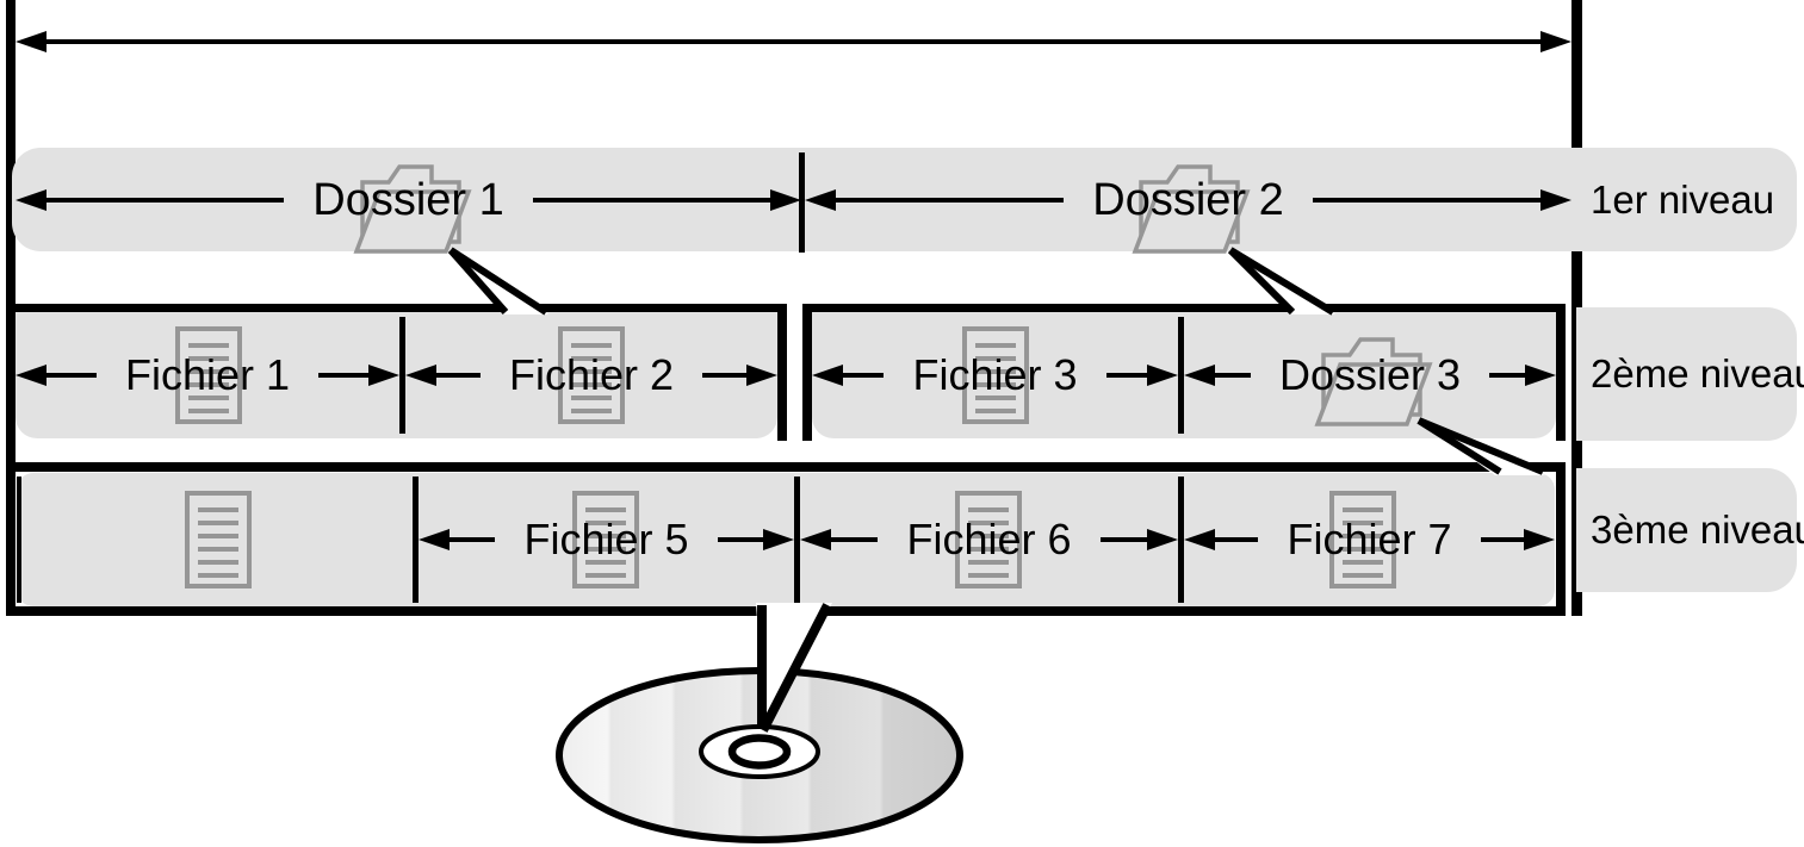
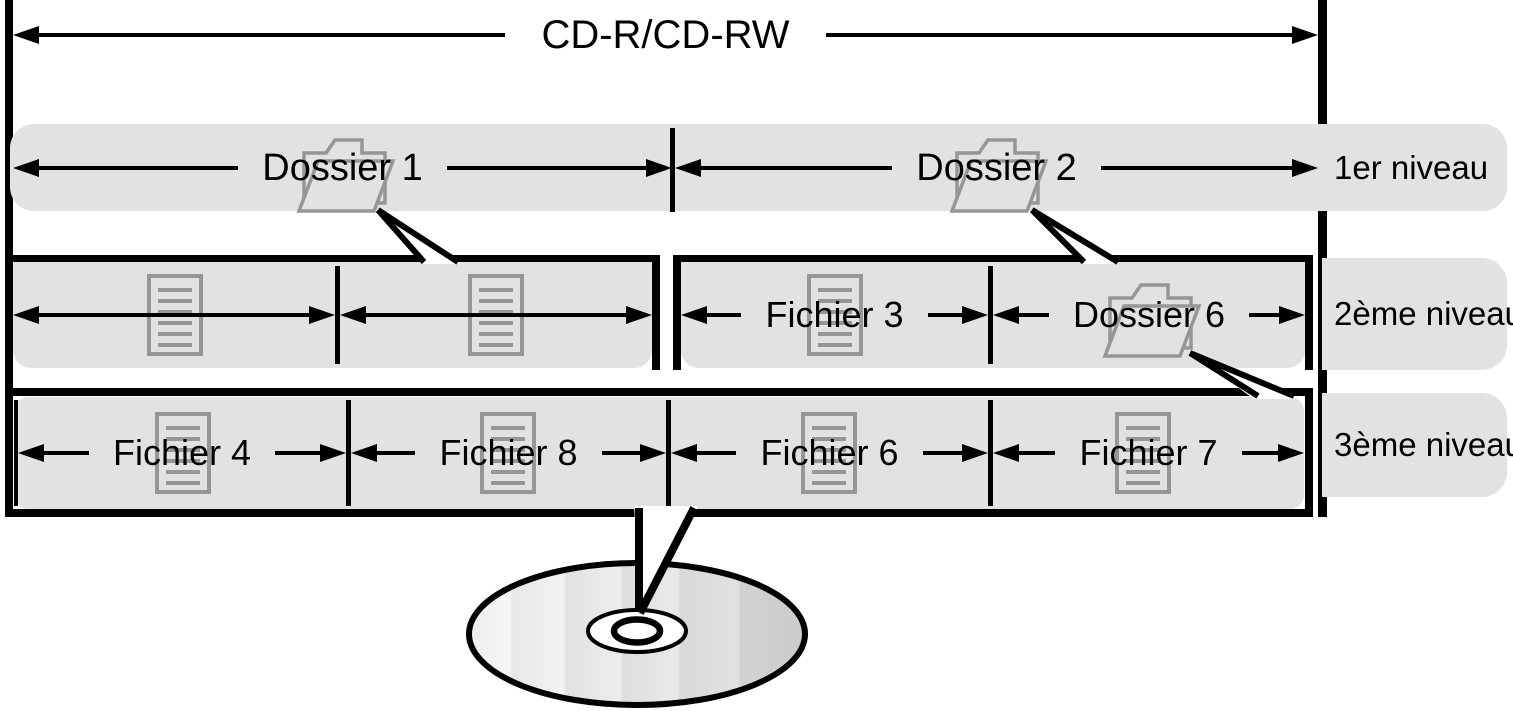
+ CD-R/CD-RW
  Dossier 1
  Dossier 2
  1er niveau
- Fichier 1
- Fichier 2
  Fichier 3
- Dossier 3
+ Dossier 6
  2ème nivea
+ Fichier 4
- Fichier 5
+ Fichier 8
  Fichier 6
  Fichier 7
  3ème nivea
